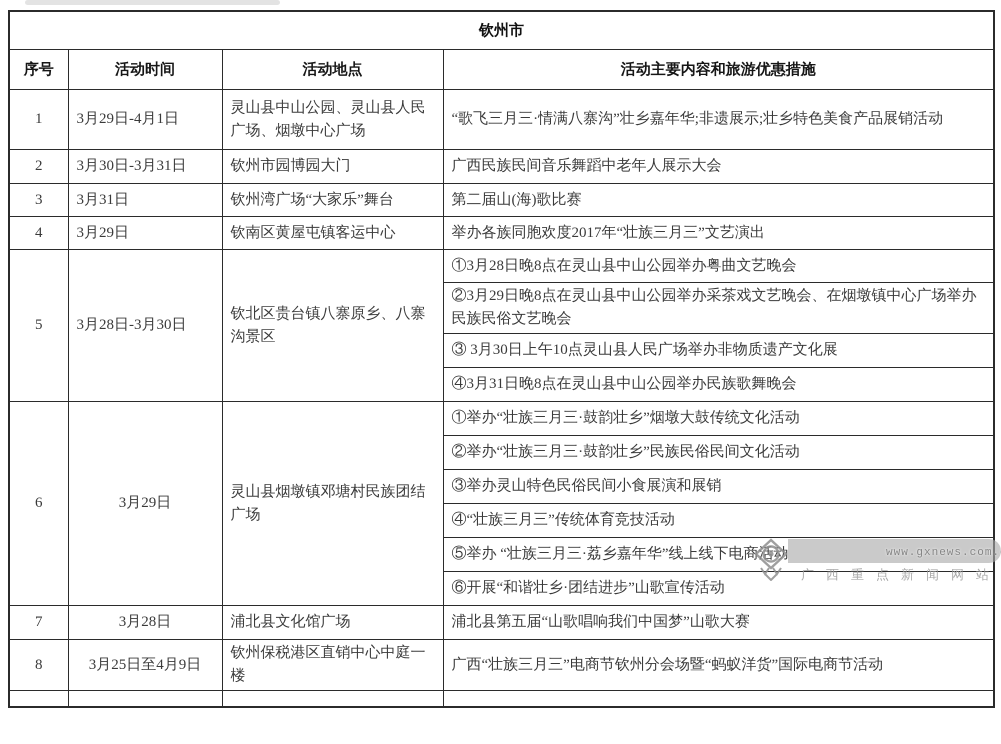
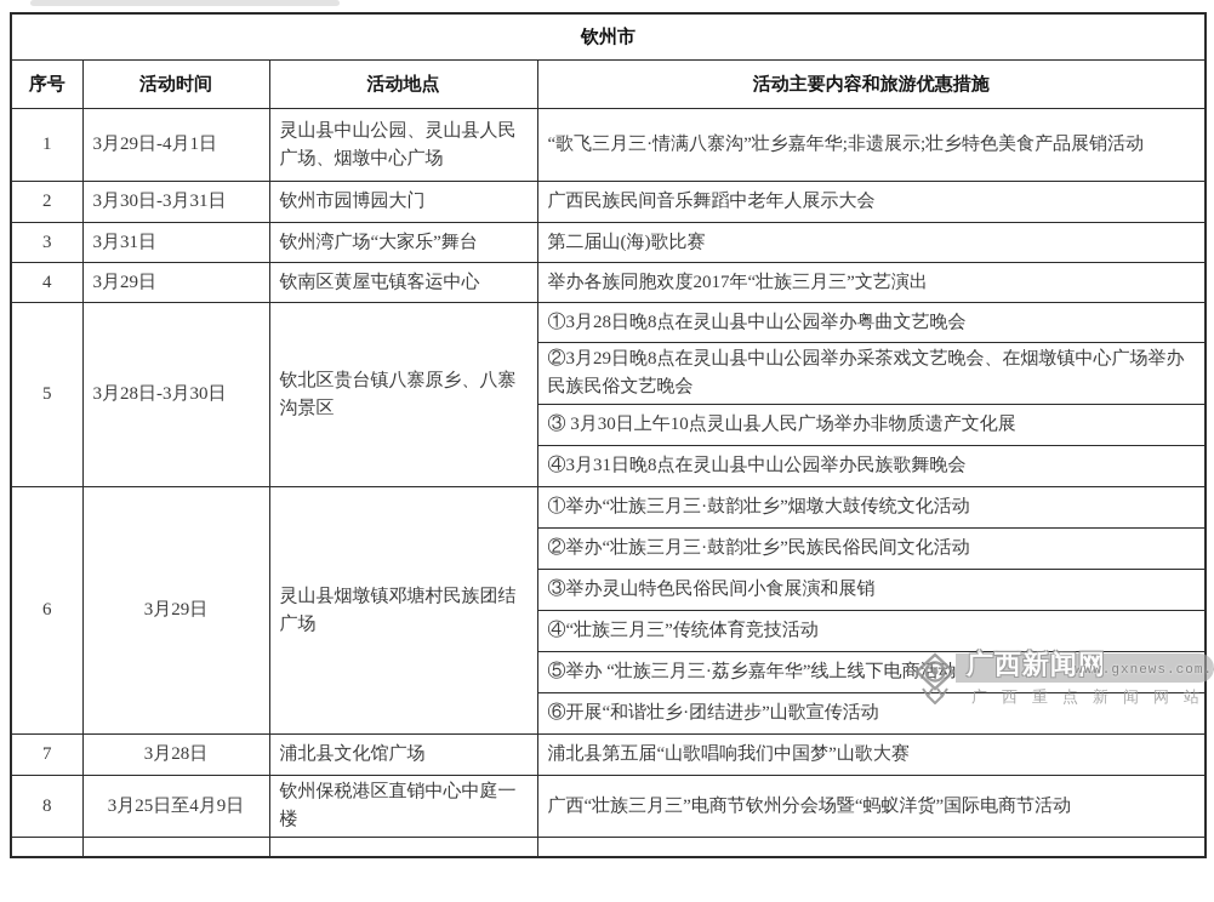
  钦州市
  序号	活动时间	活动地点	活动主要内容和旅游优惠措施
  1	3月29日-4月1日	灵山县中山公园、灵山县人民广场、烟墩中心广场	“歌飞三月三·情满八寨沟”壮乡嘉年华;非遗展示;壮乡特色美食产品展销活动
  2	3月30日-3月31日	钦州市园博园大门	广西民族民间音乐舞蹈中老年人展示大会
  3	3月31日	钦州湾广场“大家乐”舞台	第二届山(海)歌比赛
  4	3月29日	钦南区黄屋屯镇客运中心	举办各族同胞欢度2017年“壮族三月三”文艺演出
  5	3月28日-3月30日	钦北区贵台镇八寨原乡、八寨沟景区	①3月28日晚8点在灵山县中山公园举办粤曲文艺晚会
  ②3月29日晚8点在灵山县中山公园举办采茶戏文艺晚会、在烟墩镇中心广场举办民族民俗文艺晚会
  ③ 3月30日上午10点灵山县人民广场举办非物质遗产文化展
  ④3月31日晚8点在灵山县中山公园举办民族歌舞晚会
  6	3月29日	灵山县烟墩镇邓塘村民族团结广场	①举办“壮族三月三·鼓韵壮乡”烟墩大鼓传统文化活动
  ②举办“壮族三月三·鼓韵壮乡”民族民俗民间文化活动
  ③举办灵山特色民俗民间小食展演和展销
  ④“壮族三月三”传统体育竞技活动
  ⑤举办 “壮族三月三·荔乡嘉年华”线上线下电商活动
  ⑥开展“和谐壮乡·团结进步”山歌宣传活动
  7	3月28日	浦北县文化馆广场	浦北县第五届“山歌唱响我们中国梦”山歌大赛
  8	3月25日至4月9日	钦州保税港区直销中心中庭一楼	广西“壮族三月三”电商节钦州分会场暨“蚂蚁洋货”国际电商节活动
+ 广西新闻网
  www.gxnews.com.
  广西重点新闻网站
